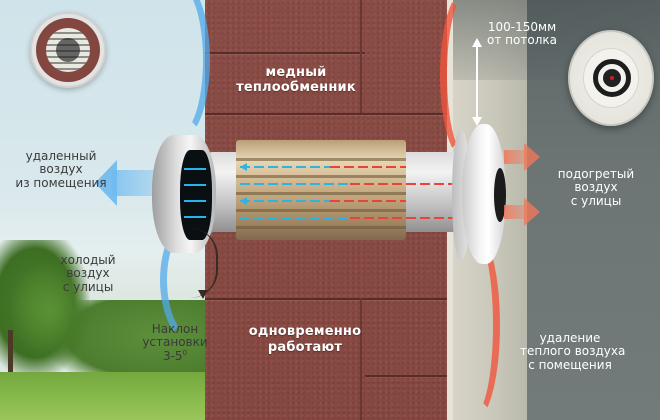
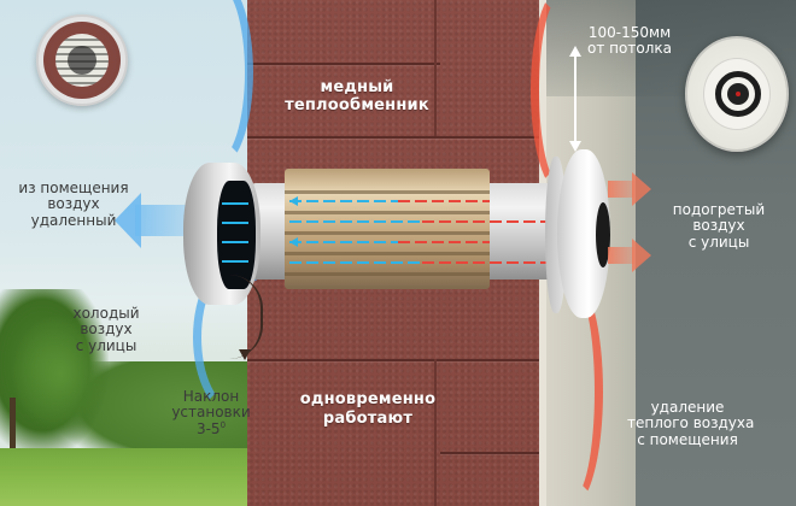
- удаленный
+ из помещения
  воздух
- из помещения
+ удаленный
  холодый
  воздух
  с улицы
  Наклон
  установки
  3-50
  медный
  теплообменник
  одновременно
  работают
  100-150мм
  от потолка
  подогретый
  воздух
  с улицы
  удаление
  теплого воздуха
  с помещения
